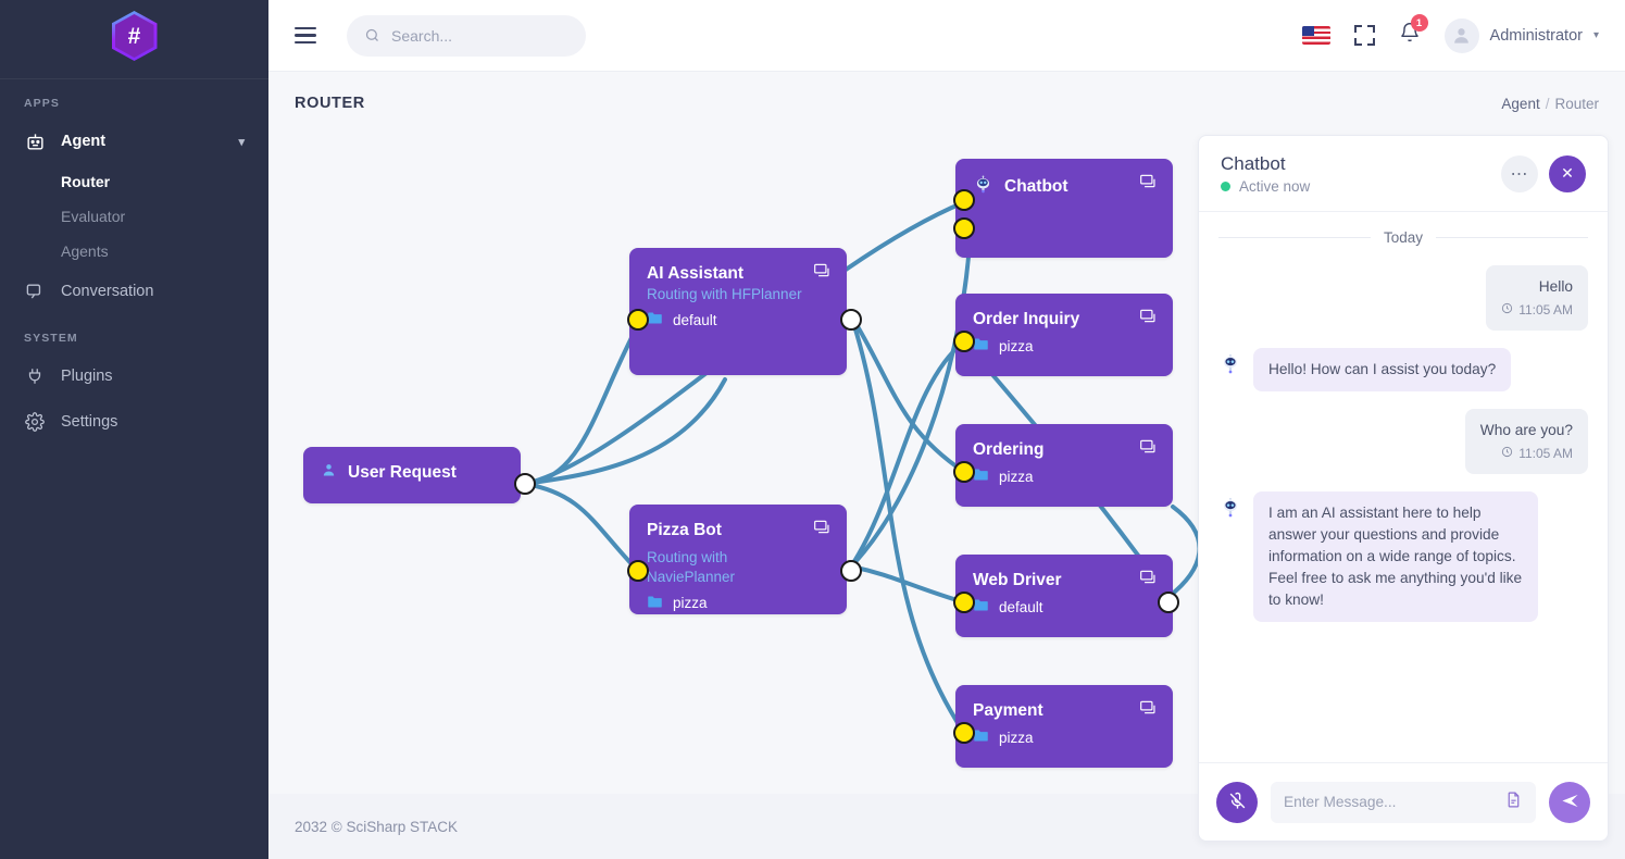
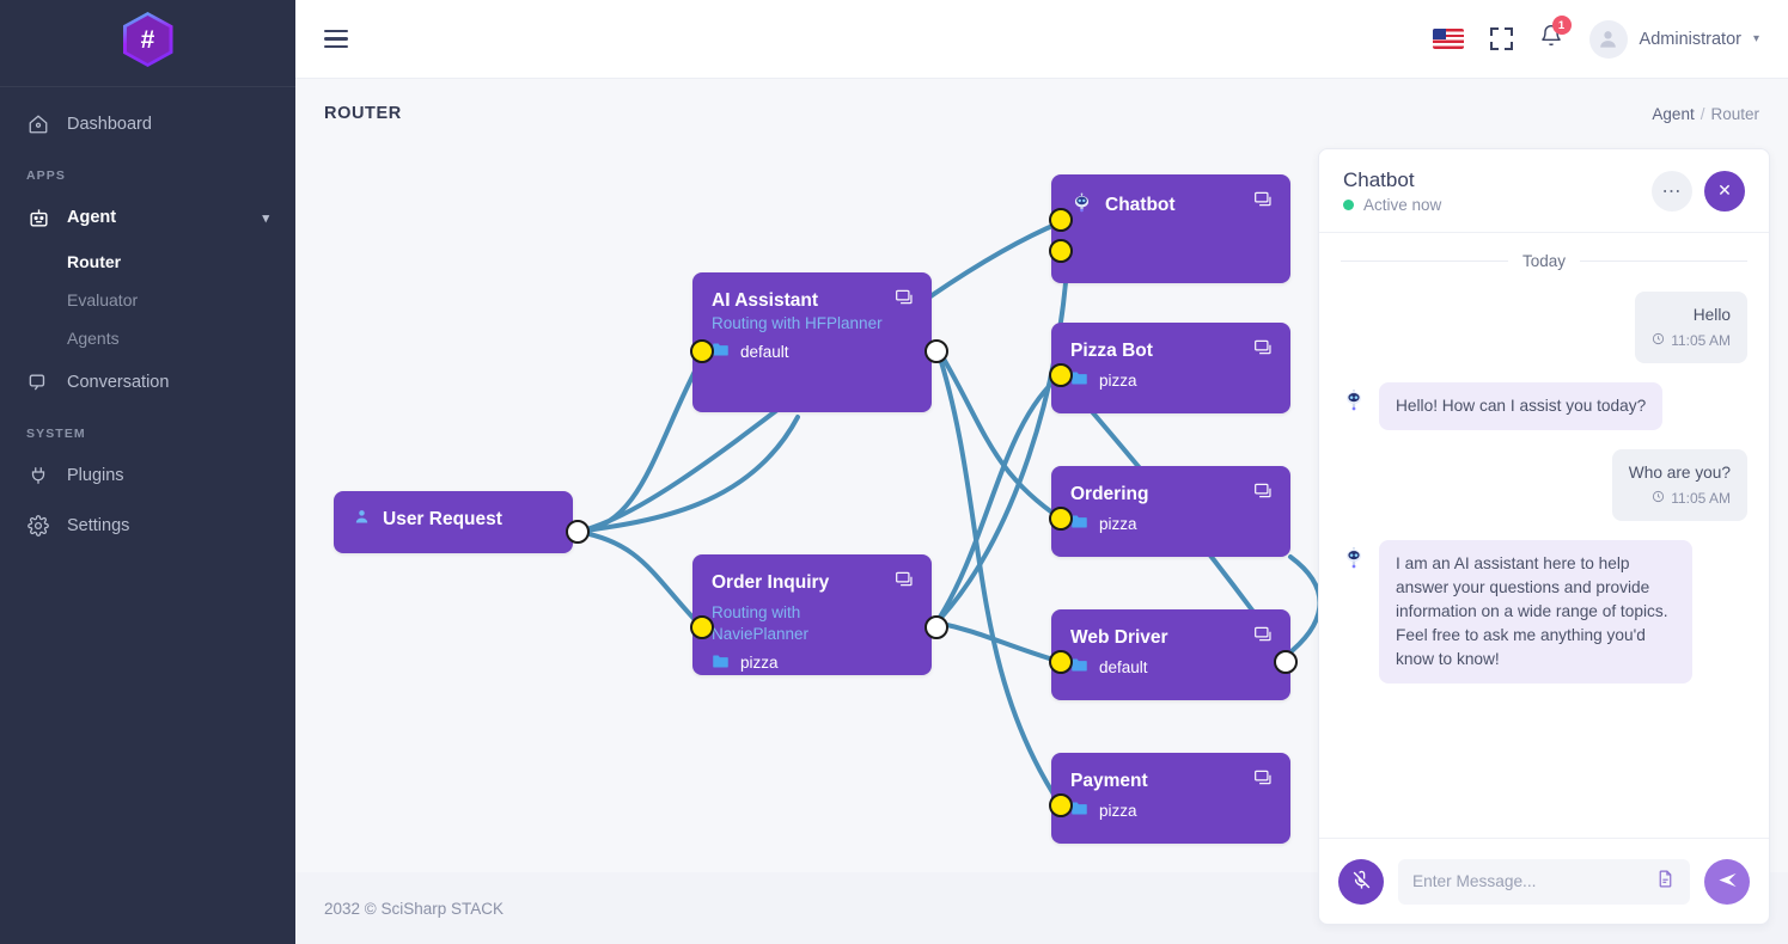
  #
+ Dashboard
  APPS
  Agent
  ▾
  Router
  Evaluator
  Agents
  Conversation
  SYSTEM
  Plugins
  Settings
- Search...
  1
  Administrator
  ▾
  ROUTER
  Agent / Router
  User Request
  AI Assistant
  Routing with HFPlanner
  default
- Pizza Bot
+ Order Inquiry
  Routing with NaviePlanner
  pizza
  Chatbot
- Order Inquiry
+ Pizza Bot
  pizza
  Ordering
  pizza
  Web Driver
  default
  Payment
  pizza
  2032 © SciSharp STACK
  Chatbot
  Active now
  ⋯
  ✕
  Today
  Hello
  11:05 AM
  Hello! How can I assist you today?
  Who are you?
  11:05 AM
- I am an AI assistant here to help answer your questions and provide information on a wide range of topics. Feel free to ask me anything you'd like to know!
+ I am an AI assistant here to help answer your questions and provide information on a wide range of topics. Feel free to ask me anything you'd know to know!
  Enter Message...
